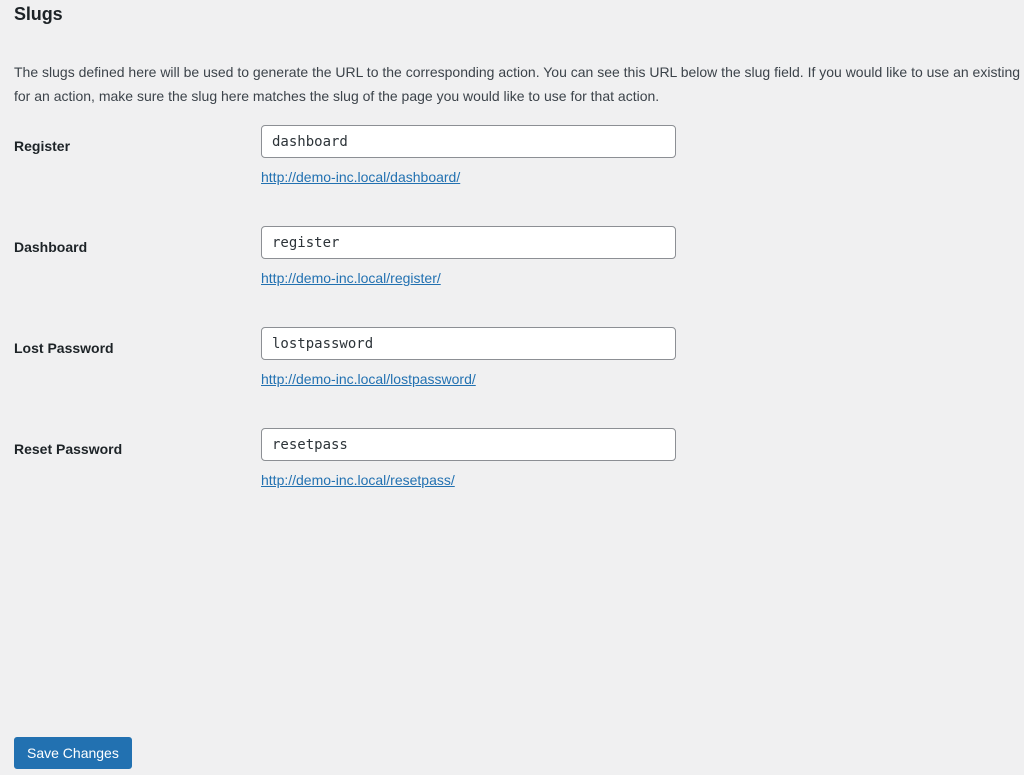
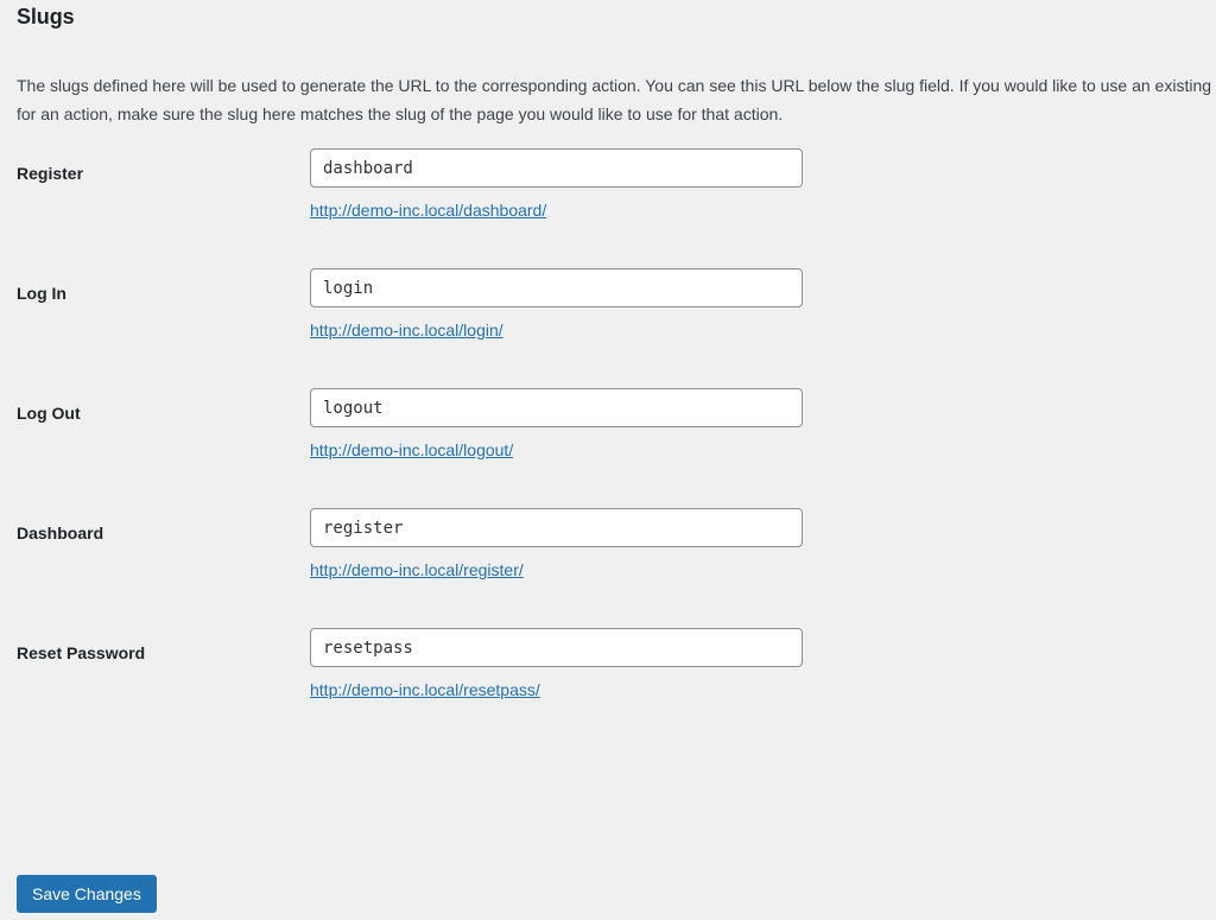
  Slugs
  The slugs defined here will be used to generate the URL to the corresponding action. You can see this URL below the slug field. If you would like to use an existing for an action, make sure the slug here matches the slug of the page you would like to use for that action.
  Register	dashboard http://demo-inc.local/dashboard/
+ Log In	login http://demo-inc.local/login/
+ Log Out	logout http://demo-inc.local/logout/
  Dashboard	register http://demo-inc.local/register/
- Lost Password	lostpassword http://demo-inc.local/lostpassword/
  Reset Password	resetpass http://demo-inc.local/resetpass/
  Save Changes
